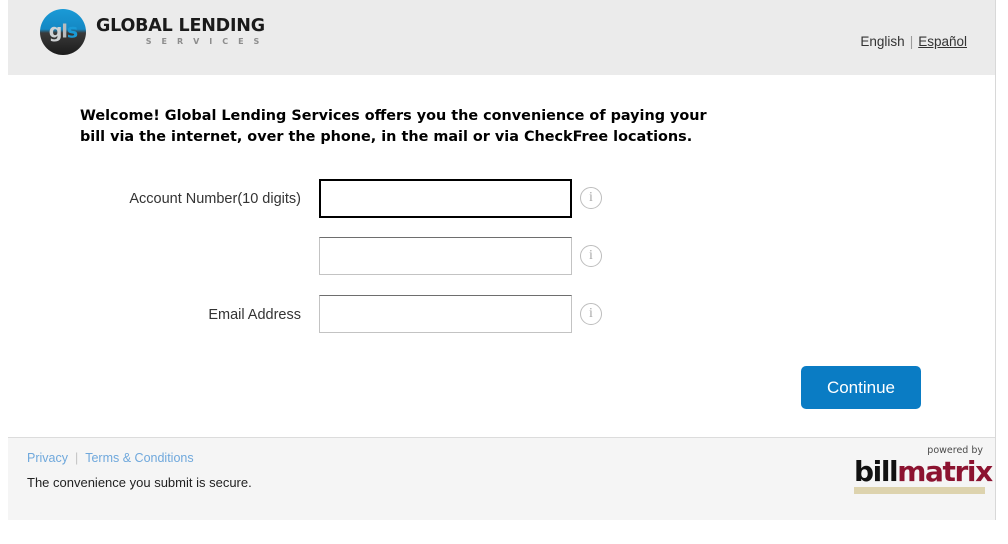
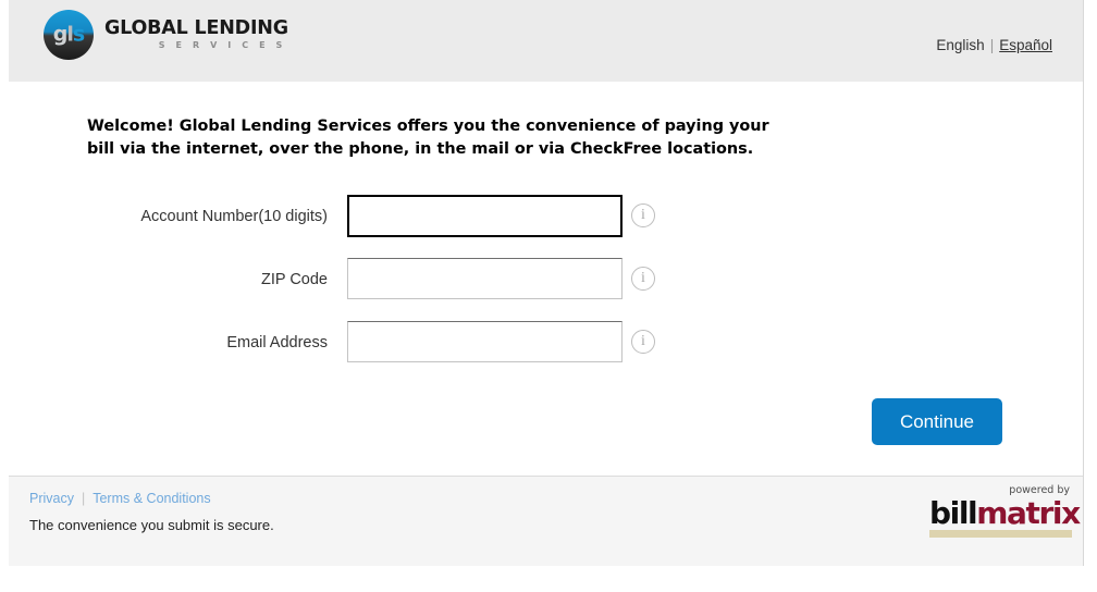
  gls
  GLOBAL LENDING
  S E R V I C E S
  English | Español
  Welcome! Global Lending Services offers you the convenience of paying your bill via the internet, over the phone, in the mail or via CheckFree locations.
  Account Number(10 digits)
  i
+ ZIP Code
  i
  Email Address
  i
  Continue
  Privacy | Terms & Conditions
  The convenience you submit is secure.
  powered by
  billmatrix
